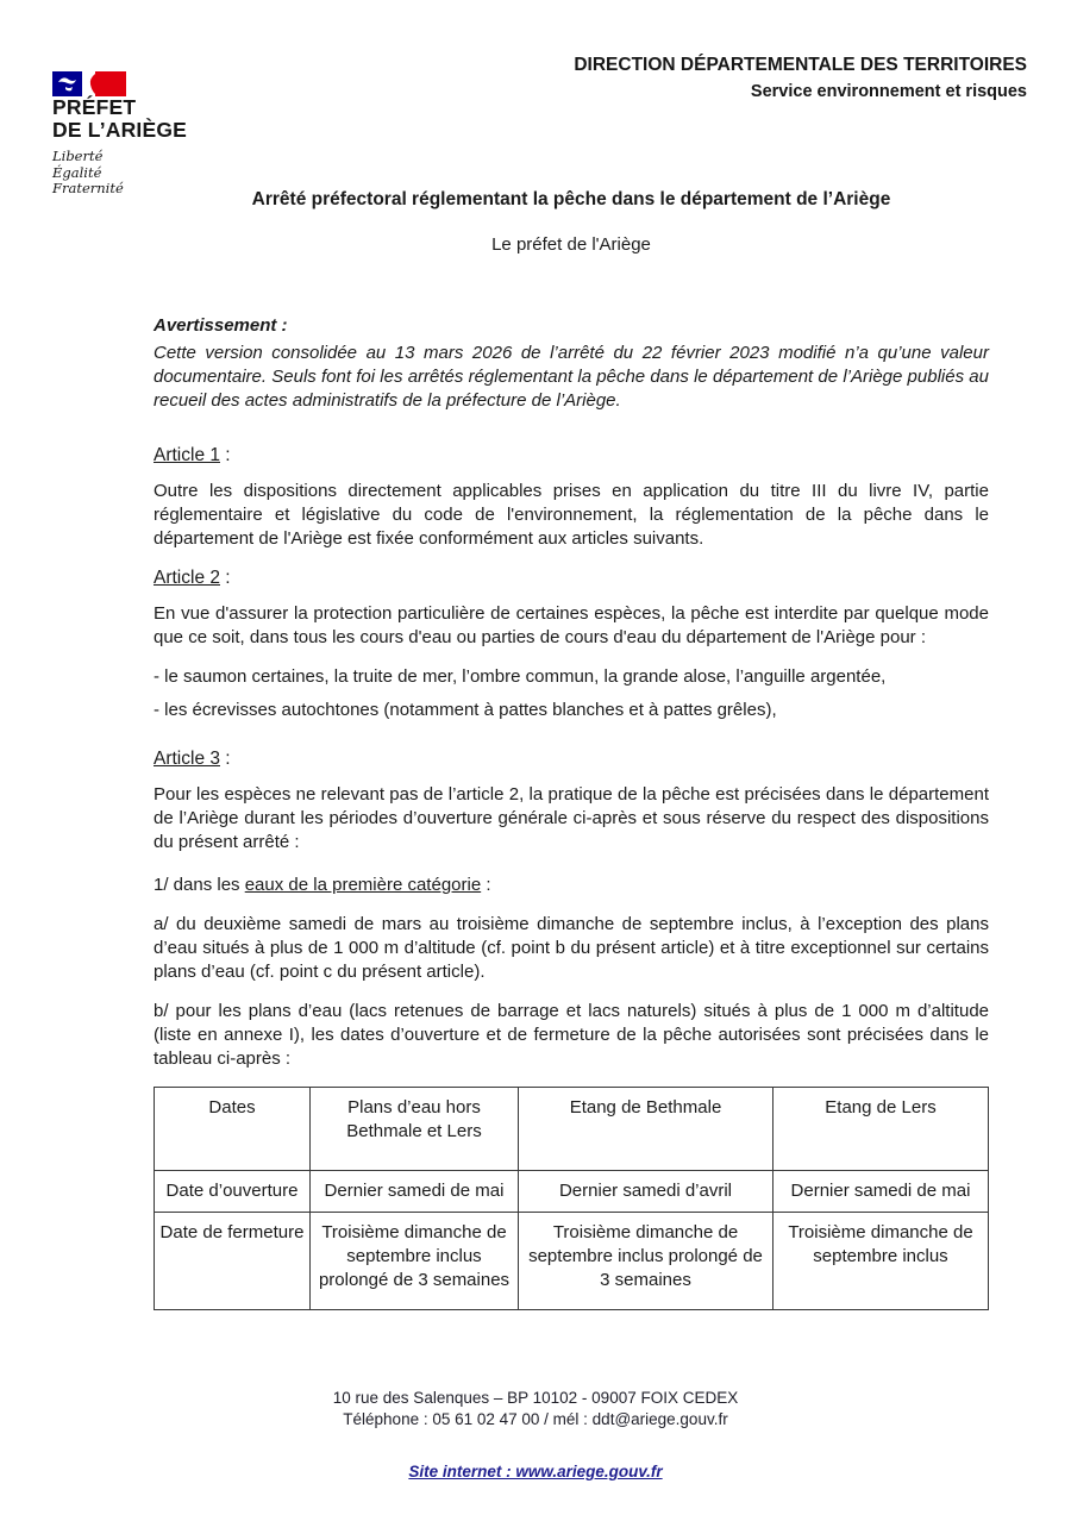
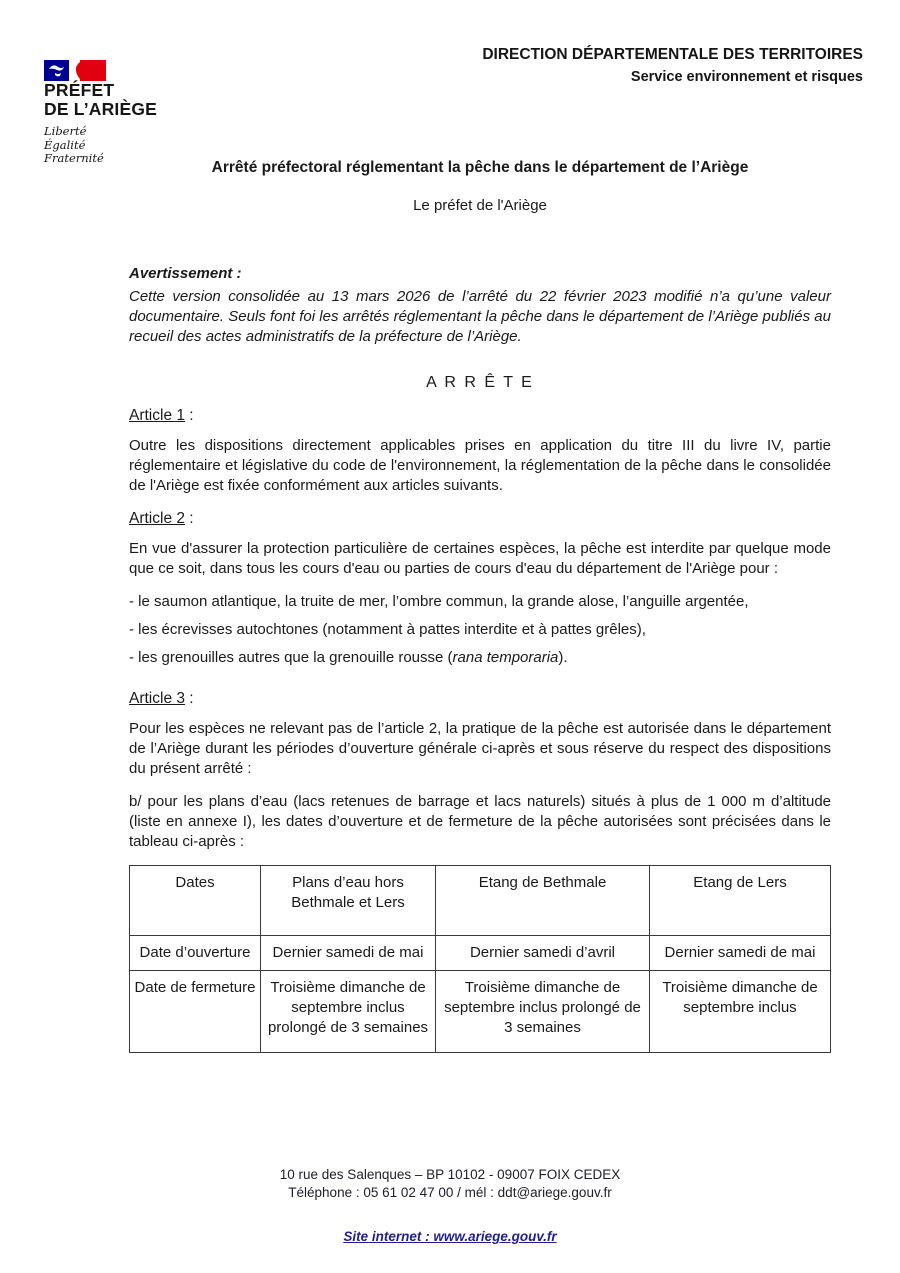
  PRÉFET
  DE L’ARIÈGE
  Liberté
  Égalité
  Fraternité
  DIRECTION DÉPARTEMENTALE DES TERRITOIRES
  Service environnement et risques
  Arrêté préfectoral réglementant la pêche dans le département de l’Ariège
  Le préfet de l'Ariège
  Avertissement :
  Cette version consolidée au 13 mars 2026 de l’arrêté du 22 février 2023 modifié n’a qu’une valeur documentaire. Seuls font foi les arrêtés réglementant la pêche dans le département de l’Ariège publiés au recueil des actes administratifs de la préfecture de l’Ariège.
+ A R R Ê T E
  Article 1 :
- Outre les dispositions directement applicables prises en application du titre III du livre IV, partie réglementaire et législative du code de l'environnement, la réglementation de la pêche dans le département de l'Ariège est fixée conformément aux articles suivants.
+ Outre les dispositions directement applicables prises en application du titre III du livre IV, partie réglementaire et législative du code de l'environnement, la réglementation de la pêche dans le consolidée de l'Ariège est fixée conformément aux articles suivants.
  Article 2 :
  En vue d'assurer la protection particulière de certaines espèces, la pêche est interdite par quelque mode que ce soit, dans tous les cours d'eau ou parties de cours d'eau du département de l'Ariège pour :
- - le saumon certaines, la truite de mer, l’ombre commun, la grande alose, l’anguille argentée,
+ - le saumon atlantique, la truite de mer, l’ombre commun, la grande alose, l’anguille argentée,
- - les écrevisses autochtones (notamment à pattes blanches et à pattes grêles),
+ - les écrevisses autochtones (notamment à pattes interdite et à pattes grêles),
+ - les grenouilles autres que la grenouille rousse (rana temporaria).
  Article 3 :
- Pour les espèces ne relevant pas de l’article 2, la pratique de la pêche est précisées dans le département de l’Ariège durant les périodes d’ouverture générale ci-après et sous réserve du respect des dispositions du présent arrêté :
+ Pour les espèces ne relevant pas de l’article 2, la pratique de la pêche est autorisée dans le département de l’Ariège durant les périodes d’ouverture générale ci-après et sous réserve du respect des dispositions du présent arrêté :
- 1/ dans les eaux de la première catégorie :
- a/ du deuxième samedi de mars au troisième dimanche de septembre inclus, à l’exception des plans d’eau situés à plus de 1 000 m d’altitude (cf. point b du présent article) et à titre exceptionnel sur certains plans d’eau (cf. point c du présent article).
  b/ pour les plans d’eau (lacs retenues de barrage et lacs naturels) situés à plus de 1 000 m d’altitude (liste en annexe I), les dates d’ouverture et de fermeture de la pêche autorisées sont précisées dans le tableau ci-après :
  Dates	Plans d’eau hors Bethmale et Lers	Etang de Bethmale	Etang de Lers
  Date d’ouverture	Dernier samedi de mai	Dernier samedi d’avril	Dernier samedi de mai
  Date de fermeture	Troisième dimanche de septembre inclus prolongé de 3 semaines	Troisième dimanche de septembre inclus prolongé de 3 semaines	Troisième dimanche de septembre inclus
  10 rue des Salenques – BP 10102 - 09007 FOIX CEDEX
  Téléphone : 05 61 02 47 00 / mél : ddt@ariege.gouv.fr
  Site internet : www.ariege.gouv.fr
